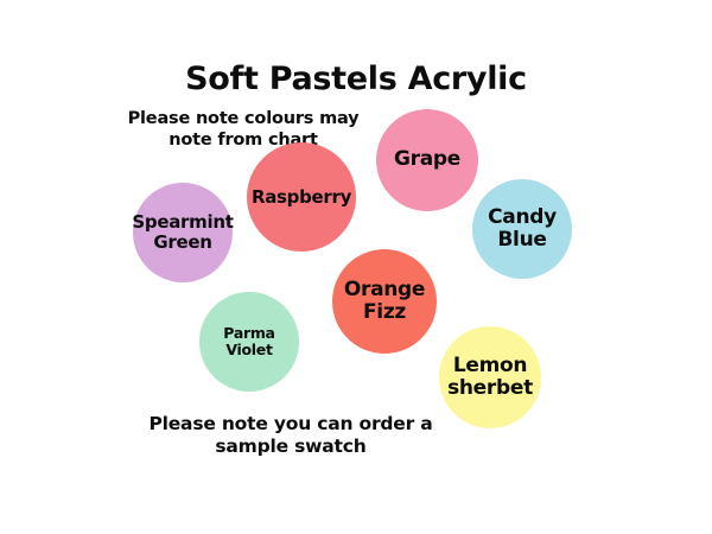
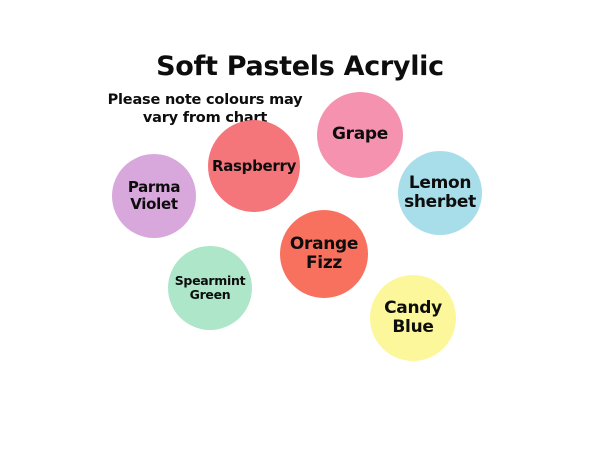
  Soft Pastels Acrylic
- Please note colours may note from chart
+ Please note colours may vary from chart
- Spearmint Green
+ Parma Violet
  Raspberry
  Grape
- Candy Blue
+ Lemon sherbet
  Orange Fizz
- Parma Violet
+ Spearmint Green
- Lemon sherbet
+ Candy Blue
- Please note you can order a sample swatch
